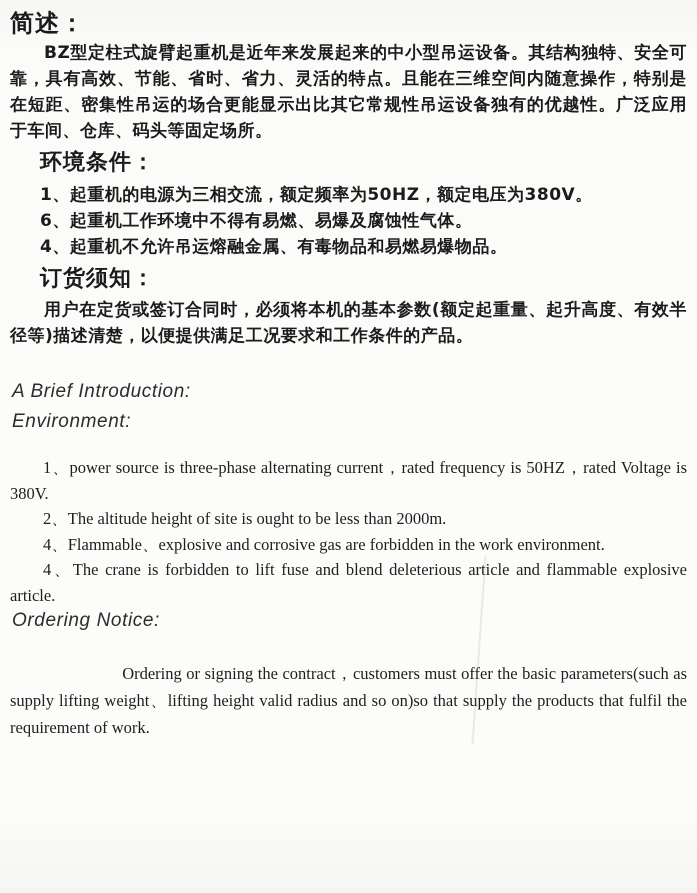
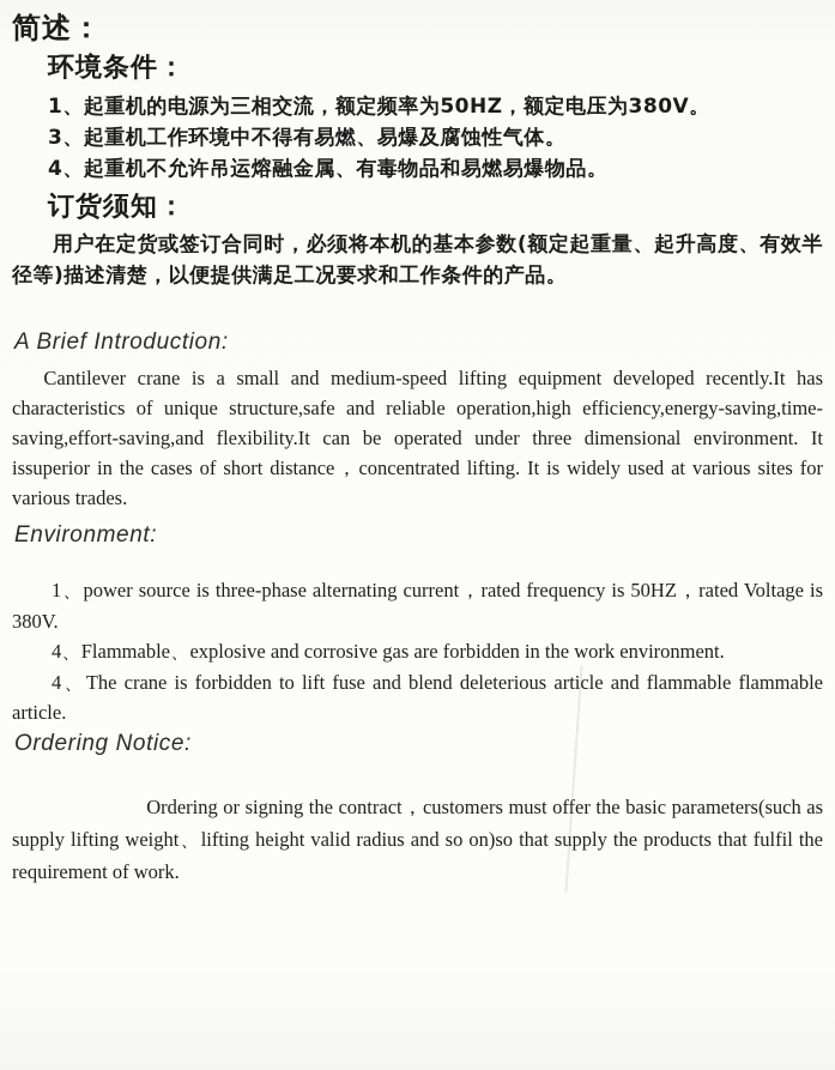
  简述：
- BZ型定柱式旋臂起重机是近年来发展起来的中小型吊运设备。其结构独特、安全可靠，具有高效、节能、省时、省力、灵活的特点。且能在三维空间内随意操作，特别是在短距、密集性吊运的场合更能显示出比其它常规性吊运设备独有的优越性。广泛应用于车间、仓库、码头等固定场所。
  环境条件：
  1、起重机的电源为三相交流，额定频率为50HZ，额定电压为380V。
- 6、起重机工作环境中不得有易燃、易爆及腐蚀性气体。
+ 3、起重机工作环境中不得有易燃、易爆及腐蚀性气体。
  4、起重机不允许吊运熔融金属、有毒物品和易燃易爆物品。
  订货须知：
  用户在定货或签订合同时，必须将本机的基本参数(额定起重量、起升高度、有效半径等)描述清楚，以便提供满足工况要求和工作条件的产品。
  A Brief Introduction:
+ Cantilever crane is a small and medium-speed lifting equipment developed recently.It has characteristics of unique structure,safe and reliable operation,high efficiency,energy-saving,time-saving,effort-saving,and flexibility.It can be operated under three dimensional environment. It issuperior in the cases of short distance，concentrated lifting. It is widely used at various sites for various trades.
  Environment:
  1、power source is three-phase alternating current，rated frequency is 50HZ，rated Voltage is 380V.
- 2、The altitude height of site is ought to be less than 2000m.
  4、Flammable、explosive and corrosive gas are forbidden in the work environment.
- 4、The crane is forbidden to lift fuse and blend deleterious article and flammable explosive article.
+ 4、The crane is forbidden to lift fuse and blend deleterious article and flammable flammable article.
  Ordering Notice:
  Ordering or signing the contract，customers must offer the basic parameters(such as supply lifting weight、lifting height valid radius and so on)so that supply the products that fulfil the requirement of work.
